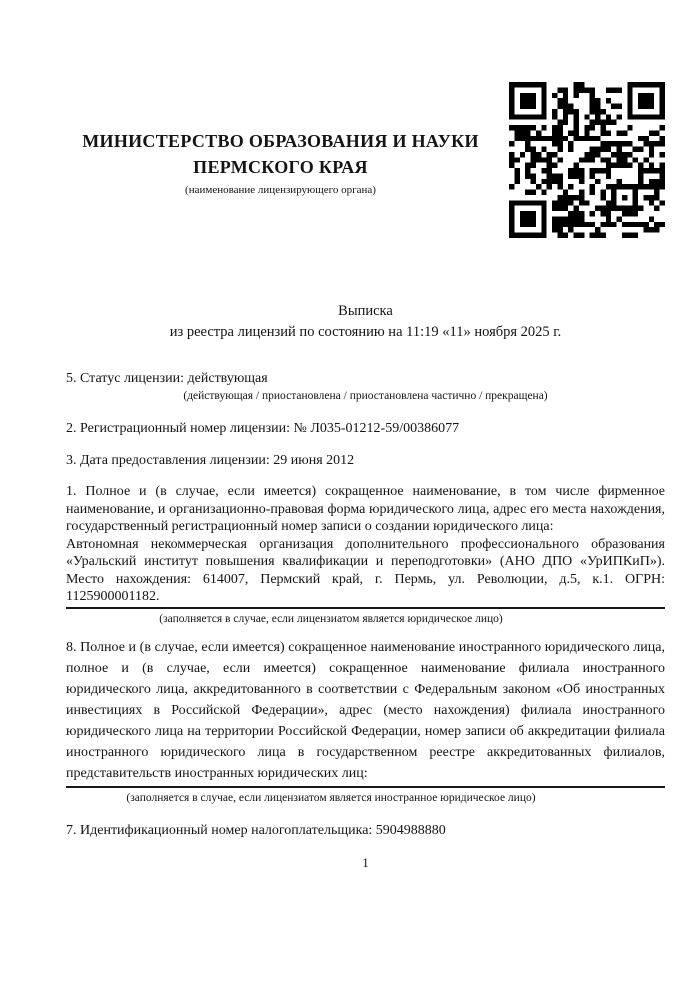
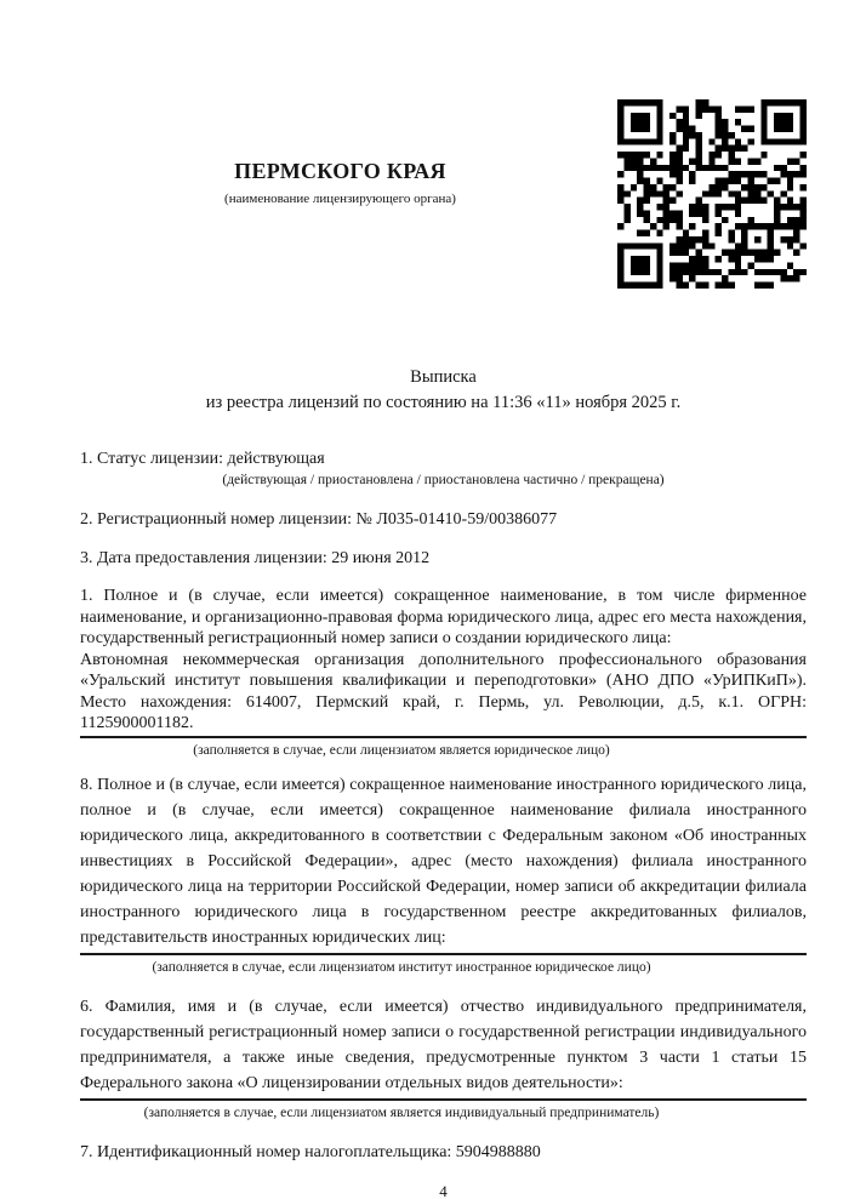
- МИНИСТЕРСТВО ОБРАЗОВАНИЯ И НАУКИ
  ПЕРМСКОГО КРАЯ
  (наименование лицензирующего органа)
  Выписка
- из реестра лицензий по состоянию на 11:19 «11» ноября 2025 г.
+ из реестра лицензий по состоянию на 11:36 «11» ноября 2025 г.
- 5. Статус лицензии: действующая
+ 1. Статус лицензии: действующая
  (действующая / приостановлена / приостановлена частично / прекращена)
- 2. Регистрационный номер лицензии: № Л035-01212-59/00386077
+ 2. Регистрационный номер лицензии: № Л035-01410-59/00386077
  3. Дата предоставления лицензии: 29 июня 2012
  1. Полное и (в случае, если имеется) сокращенное наименование, в том числе фирменное наименование, и организационно-правовая форма юридического лица, адрес его места нахождения, государственный регистрационный номер записи о создании юридического лица:
  Автономная некоммерческая организация дополнительного профессионального образования «Уральский институт повышения квалификации и переподготовки» (АНО ДПО «УрИПКиП»). Место нахождения: 614007, Пермский край, г. Пермь, ул. Революции, д.5, к.1. ОГРН: 1125900001182.
  (заполняется в случае, если лицензиатом является юридическое лицо)
  8. Полное и (в случае, если имеется) сокращенное наименование иностранного юридического лица, полное и (в случае, если имеется) сокращенное наименование филиала иностранного юридического лица, аккредитованного в соответствии с Федеральным законом «Об иностранных инвестициях в Российской Федерации», адрес (место нахождения) филиала иностранного юридического лица на территории Российской Федерации, номер записи об аккредитации филиала иностранного юридического лица в государственном реестре аккредитованных филиалов, представительств иностранных юридических лиц:
- (заполняется в случае, если лицензиатом является иностранное юридическое лицо)
+ (заполняется в случае, если лицензиатом институт иностранное юридическое лицо)
+ 6. Фамилия, имя и (в случае, если имеется) отчество индивидуального предпринимателя, государственный регистрационный номер записи о государственной регистрации индивидуального предпринимателя, а также иные сведения, предусмотренные пунктом 3 части 1 статьи 15 Федерального закона «О лицензировании отдельных видов деятельности»:
+ (заполняется в случае, если лицензиатом является индивидуальный предприниматель)
  7. Идентификационный номер налогоплательщика: 5904988880
- 1
+ 4
